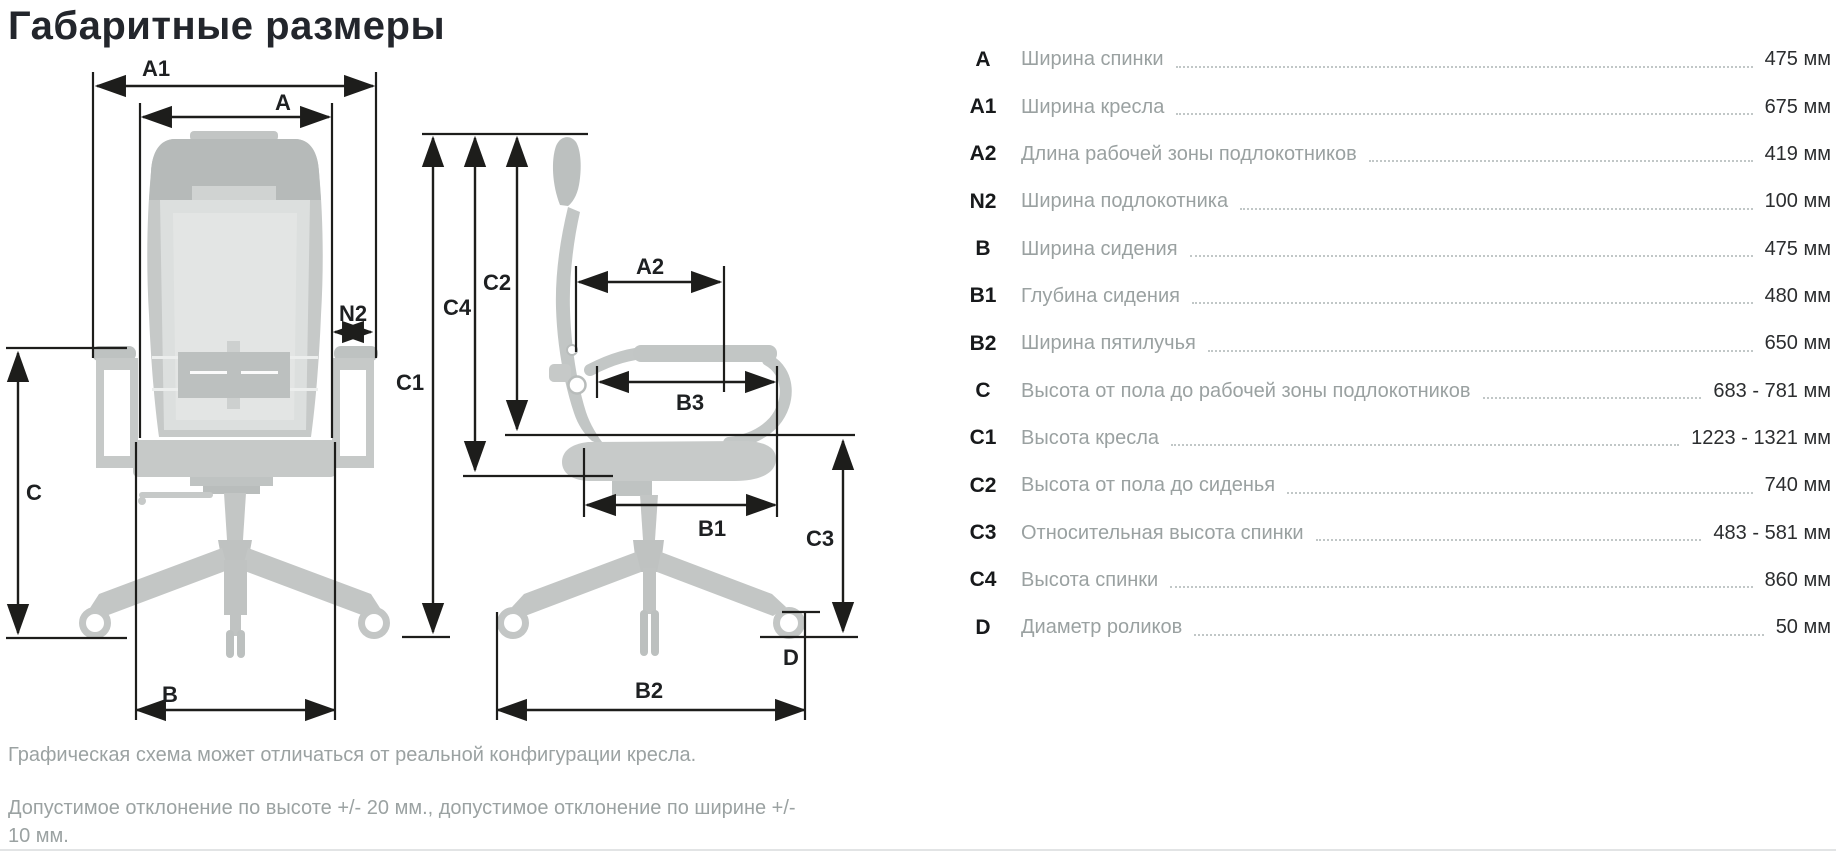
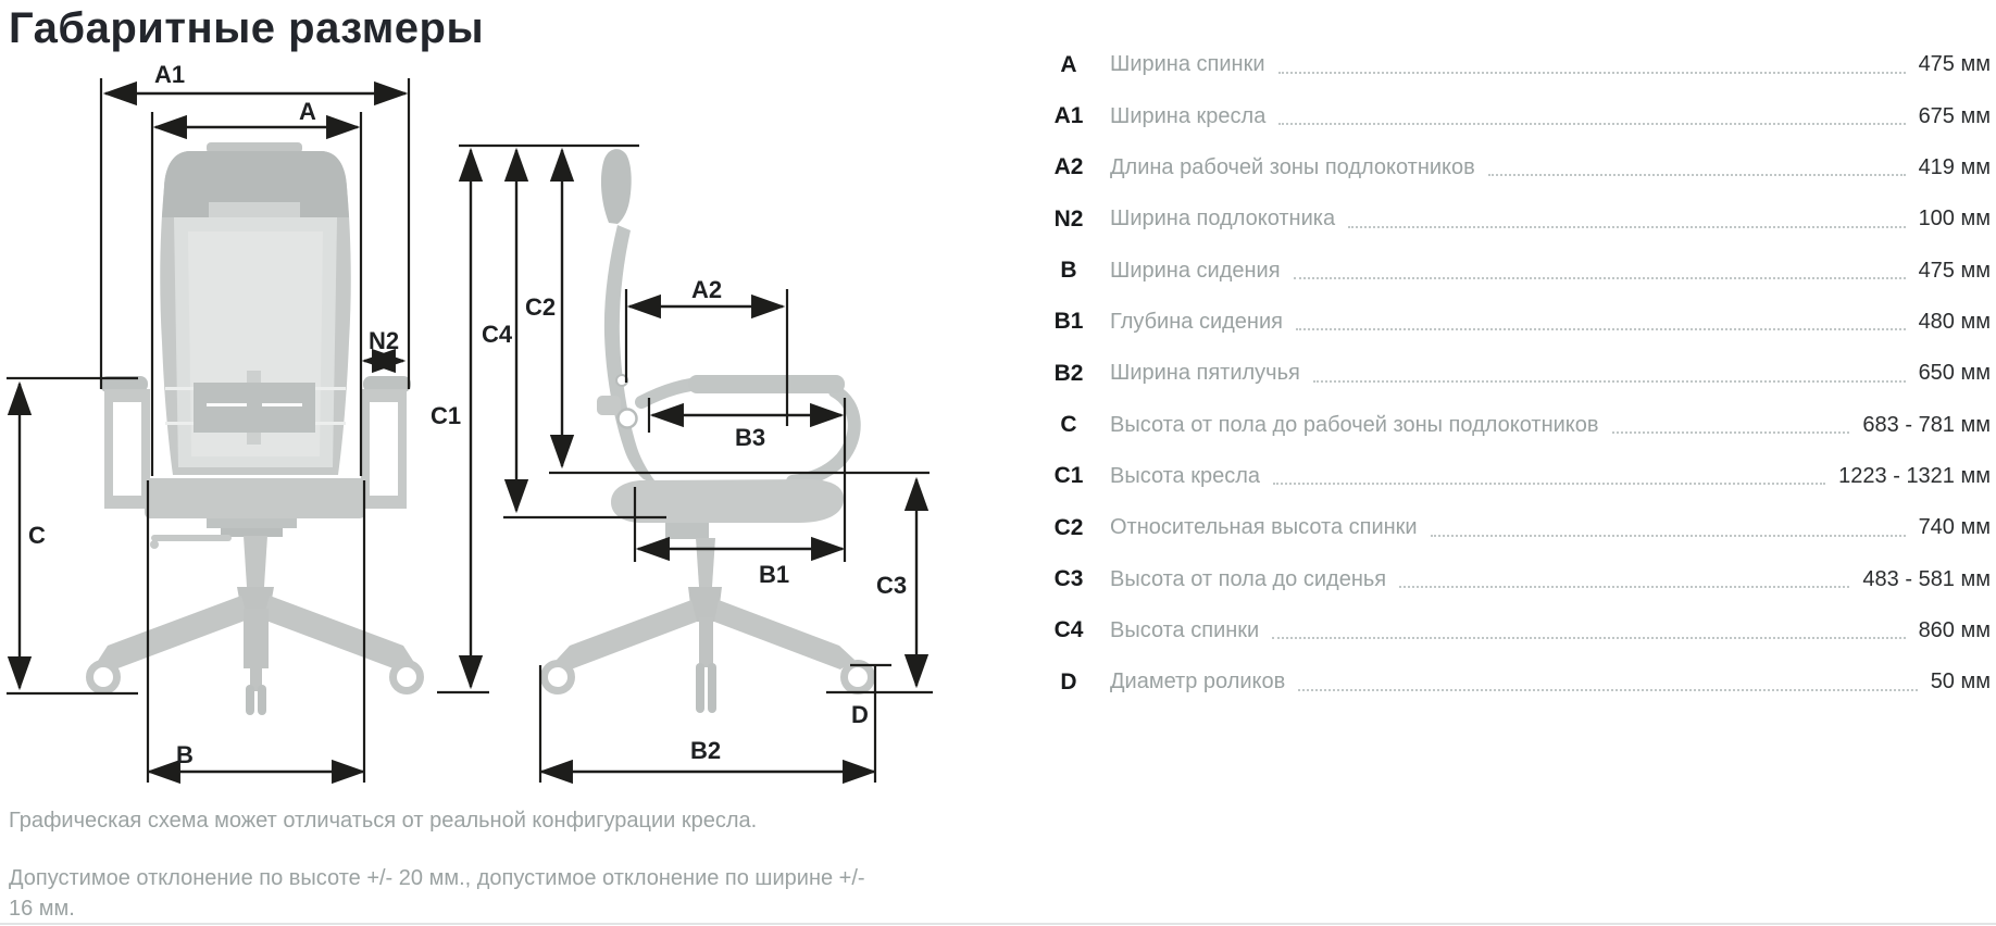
  Габаритные размеры
  A1
  A
  N2
  C
  B
  C1
  C4
  C2
  A2
  B3
  B1
  C3
  D
  B2
  A
  Ширина спинки
  475 мм
  A1
  Ширина кресла
  675 мм
  A2
  Длина рабочей зоны подлокотников
  419 мм
  N2
  Ширина подлокотника
  100 мм
  B
  Ширина сидения
  475 мм
  B1
  Глубина сидения
  480 мм
  B2
  Ширина пятилучья
  650 мм
  C
  Высота от пола до рабочей зоны подлокотников
  683 - 781 мм
  C1
  Высота кресла
  1223 - 1321 мм
  C2
- Высота от пола до сиденья
+ Относительная высота спинки
  740 мм
  C3
- Относительная высота спинки
+ Высота от пола до сиденья
  483 - 581 мм
  C4
  Высота спинки
  860 мм
  D
  Диаметр роликов
  50 мм
  Графическая схема может отличаться от реальной конфигурации кресла.
  Допустимое отклонение по высоте +/- 20 мм., допустимое отклонение по ширине +/-
- 10 мм.
+ 16 мм.
